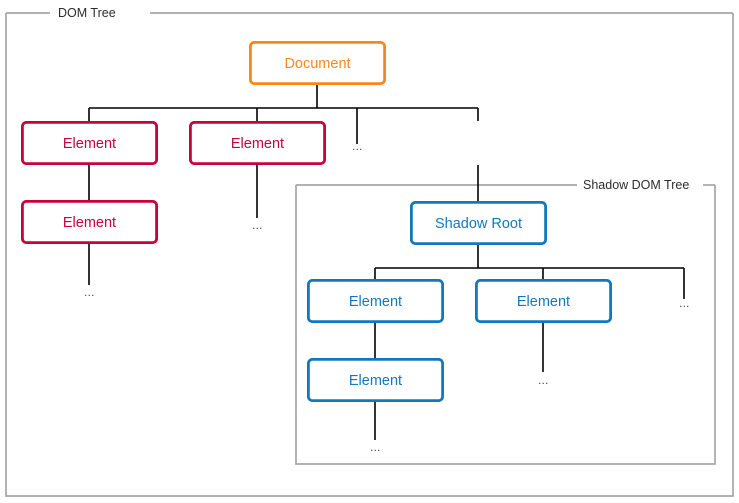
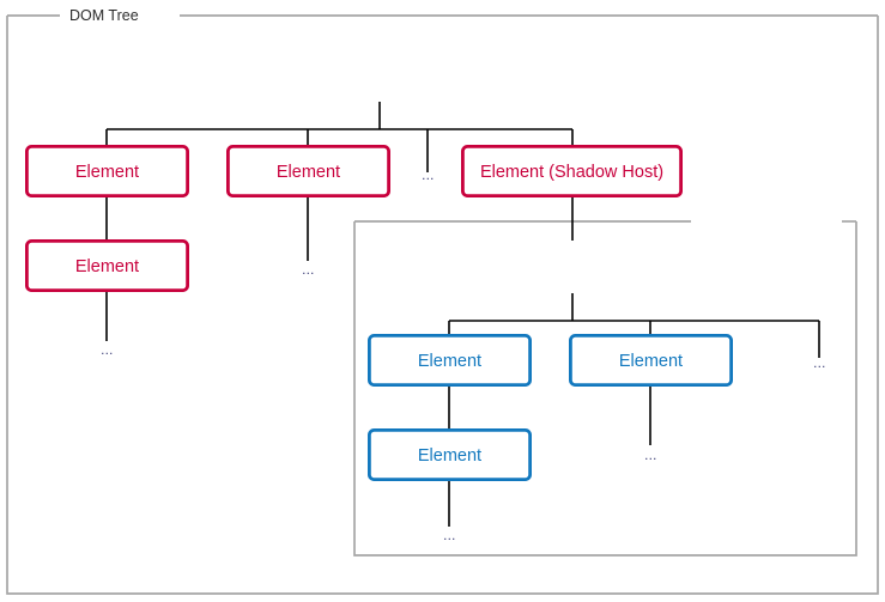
  DOM Tree
- Shadow DOM Tree
- Document
  Element
  Element
+ Element (Shadow Host)
  Element
- Shadow Root
  Element
  Element
  Element
  …
  …
  …
  …
  …
  …
